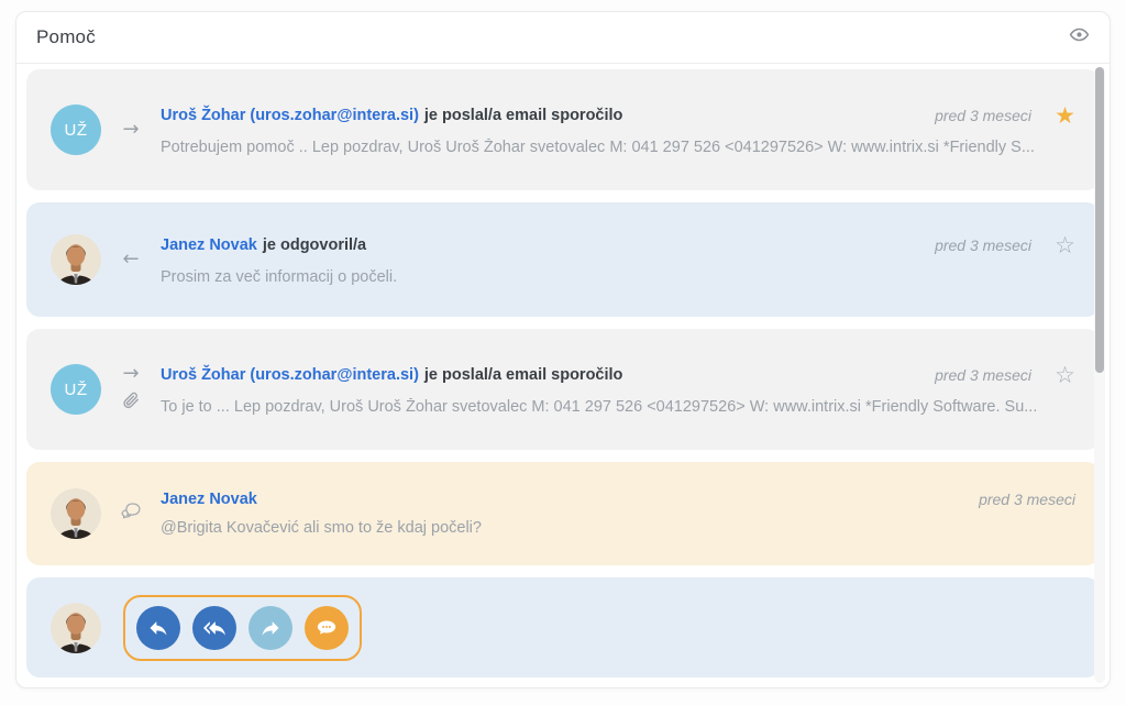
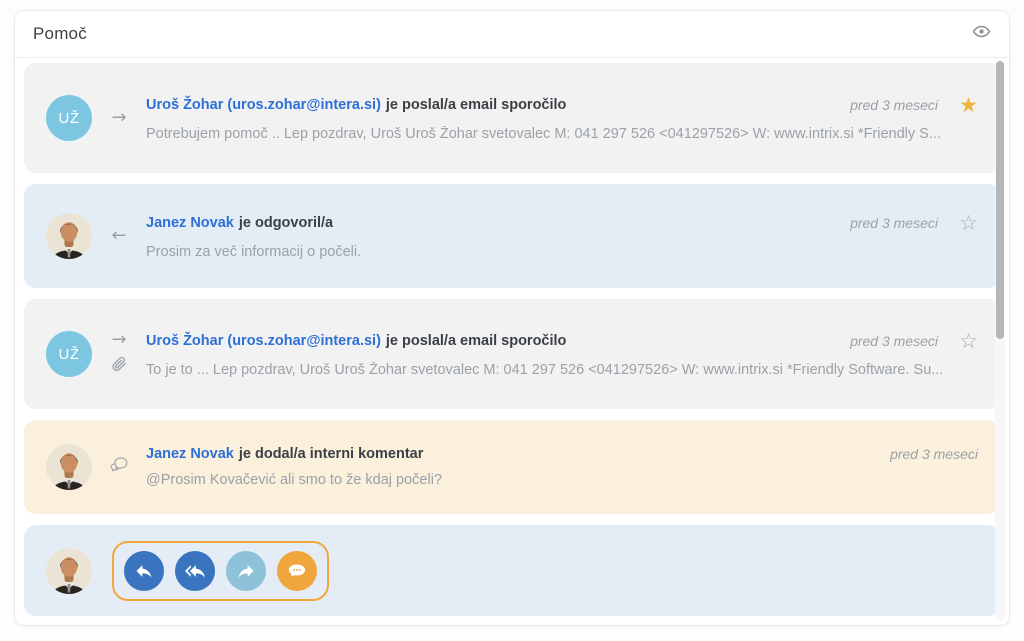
  Pomoč
  UŽ
  →
  Uroš Žohar (uros.zohar@intera.si)
  je poslal/a email sporočilo
  pred 3 meseci
  ★
  Potrebujem pomoč .. Lep pozdrav, Uroš Uroš Žohar svetovalec M: 041 297 526 <041297526> W: www.intrix.si *Friendly S...
  ←
  Janez Novak
  je odgovoril/a
  pred 3 meseci
  ☆
  Prosim za več informacij o počeli.
  UŽ
  →
  Uroš Žohar (uros.zohar@intera.si)
  je poslal/a email sporočilo
  pred 3 meseci
  ☆
  To je to ... Lep pozdrav, Uroš Uroš Žohar svetovalec M: 041 297 526 <041297526> W: www.intrix.si *Friendly Software. Su...
  Janez Novak
+ je dodal/a interni komentar
  pred 3 meseci
- @Brigita Kovačević ali smo to že kdaj počeli?
+ @Prosim Kovačević ali smo to že kdaj počeli?
